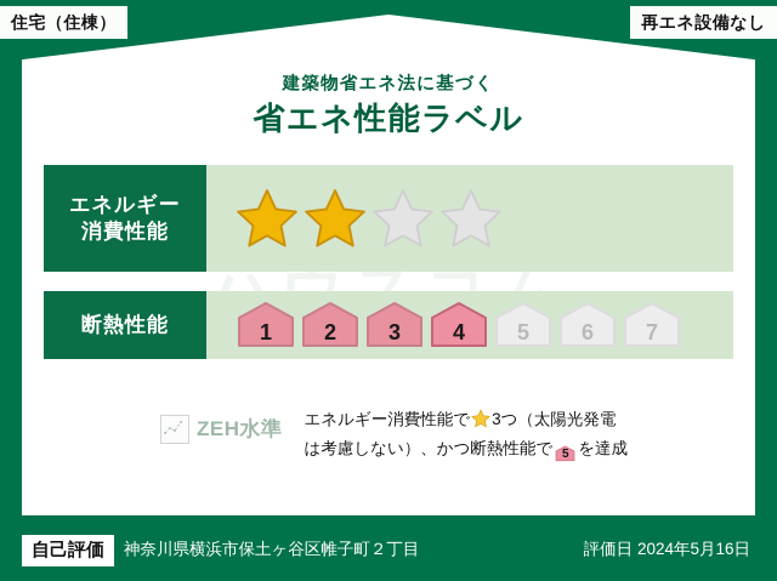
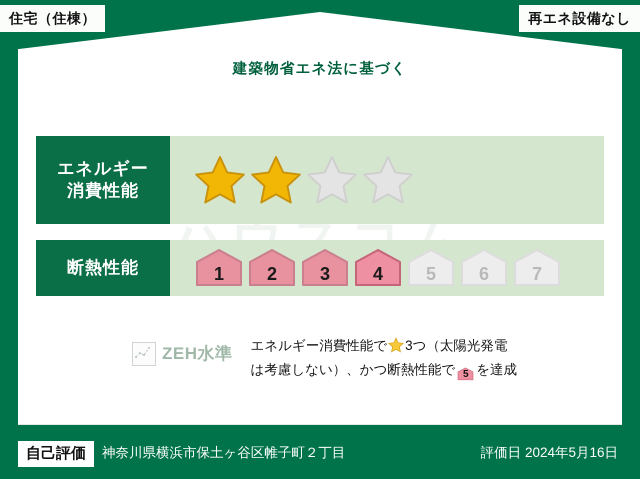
  ハウスコム
  住宅（住棟）
  再エネ設備なし
  建築物省エネ法に基づく
- 省エネ性能ラベル
  エネルギー
  消費性能
  断熱性能
  1
  2
  3
  4
  5
  6
  7
  ZEH水準
  エネルギー消費性能で 3つ（太陽光発電
  は考慮しない）、かつ断熱性能で
  5
  を達成
  自己評価
  神奈川県横浜市保土ヶ谷区帷子町２丁目
  評価日 2024年5月16日
